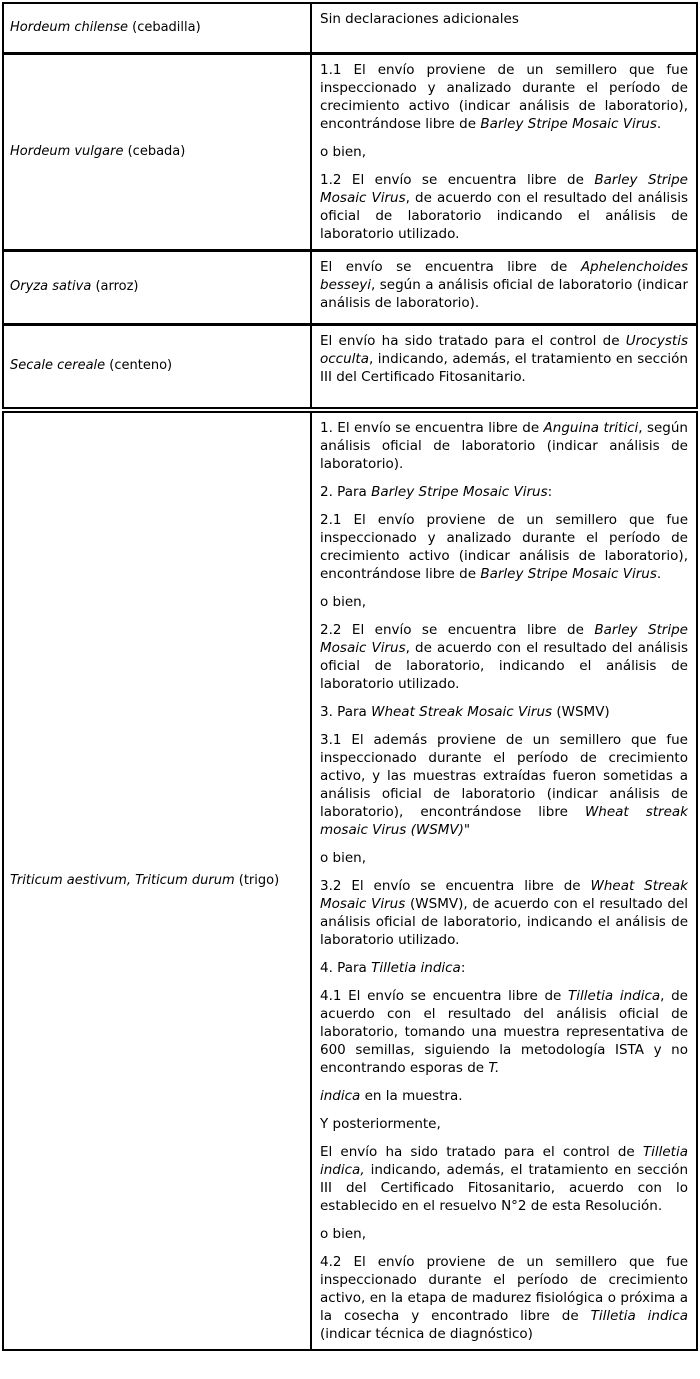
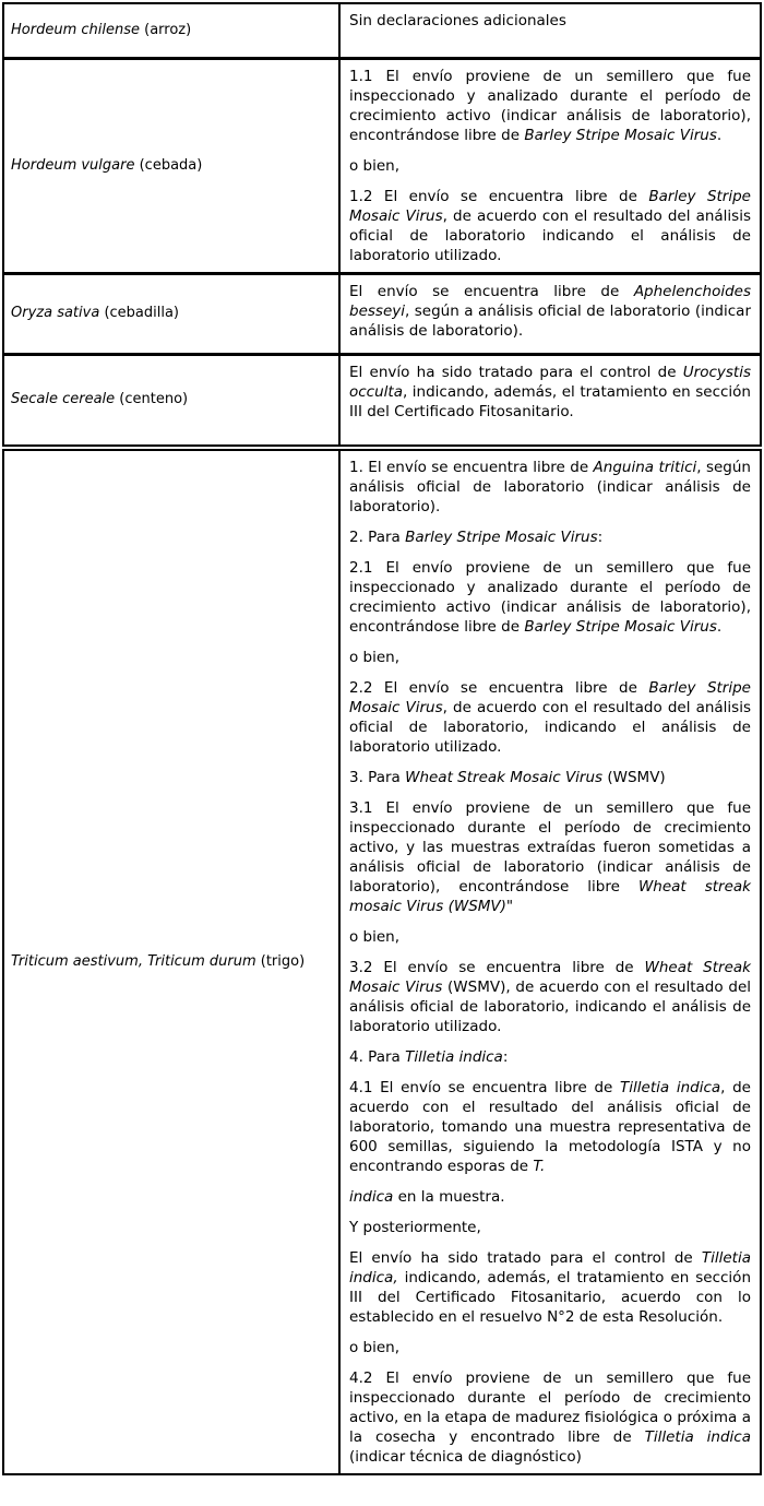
- Hordeum chilense (cebadilla)	Sin declaraciones adicionales
+ Hordeum chilense (arroz)	Sin declaraciones adicionales
  Hordeum vulgare (cebada)	1.1 El envío proviene de un semillero que fue inspeccionado y analizado durante el período de crecimiento activo (indicar análisis de laboratorio), encontrándose libre de Barley Stripe Mosaic Virus.o bien,1.2 El envío se encuentra libre de Barley Stripe Mosaic Virus, de acuerdo con el resultado del análisis oficial de laboratorio indicando el análisis de laboratorio utilizado.
- Oryza sativa (arroz)	El envío se encuentra libre de Aphelenchoides besseyi, según a análisis oficial de laboratorio (indicar análisis de laboratorio).
+ Oryza sativa (cebadilla)	El envío se encuentra libre de Aphelenchoides besseyi, según a análisis oficial de laboratorio (indicar análisis de laboratorio).
  Secale cereale (centeno)	El envío ha sido tratado para el control de Urocystis occulta, indicando, además, el tratamiento en sección III del Certificado Fitosanitario.
- Triticum aestivum, Triticum durum (trigo)	1. El envío se encuentra libre de Anguina tritici, según análisis oficial de laboratorio (indicar análisis de laboratorio).2. Para Barley Stripe Mosaic Virus:2.1 El envío proviene de un semillero que fue inspeccionado y analizado durante el período de crecimiento activo (indicar análisis de laboratorio), encontrándose libre de Barley Stripe Mosaic Virus.o bien,2.2 El envío se encuentra libre de Barley Stripe Mosaic Virus, de acuerdo con el resultado del análisis oficial de laboratorio, indicando el análisis de laboratorio utilizado.3. Para Wheat Streak Mosaic Virus (WSMV)3.1 El además proviene de un semillero que fue inspeccionado durante el período de crecimiento activo, y las muestras extraídas fueron sometidas a análisis oficial de laboratorio (indicar análisis de laboratorio), encontrándose libre Wheat streak mosaic Virus (WSMV)"o bien,3.2 El envío se encuentra libre de Wheat Streak Mosaic Virus (WSMV), de acuerdo con el resultado del análisis oficial de laboratorio, indicando el análisis de laboratorio utilizado.4. Para Tilletia indica:4.1 El envío se encuentra libre de Tilletia indica, de acuerdo con el resultado del análisis oficial de laboratorio, tomando una muestra representativa de 600 semillas, siguiendo la metodología ISTA y no encontrando esporas de T.indica en la muestra.Y posteriormente,El envío ha sido tratado para el control de Tilletia indica, indicando, además, el tratamiento en sección III del Certificado Fitosanitario, acuerdo con lo establecido en el resuelvo N°2 de esta Resolución.o bien,4.2 El envío proviene de un semillero que fue inspeccionado durante el período de crecimiento activo, en la etapa de madurez fisiológica o próxima a la cosecha y encontrado libre de Tilletia indica (indicar técnica de diagnóstico)
+ Triticum aestivum, Triticum durum (trigo)	1. El envío se encuentra libre de Anguina tritici, según análisis oficial de laboratorio (indicar análisis de laboratorio).2. Para Barley Stripe Mosaic Virus:2.1 El envío proviene de un semillero que fue inspeccionado y analizado durante el período de crecimiento activo (indicar análisis de laboratorio), encontrándose libre de Barley Stripe Mosaic Virus.o bien,2.2 El envío se encuentra libre de Barley Stripe Mosaic Virus, de acuerdo con el resultado del análisis oficial de laboratorio, indicando el análisis de laboratorio utilizado.3. Para Wheat Streak Mosaic Virus (WSMV)3.1 El envío proviene de un semillero que fue inspeccionado durante el período de crecimiento activo, y las muestras extraídas fueron sometidas a análisis oficial de laboratorio (indicar análisis de laboratorio), encontrándose libre Wheat streak mosaic Virus (WSMV)"o bien,3.2 El envío se encuentra libre de Wheat Streak Mosaic Virus (WSMV), de acuerdo con el resultado del análisis oficial de laboratorio, indicando el análisis de laboratorio utilizado.4. Para Tilletia indica:4.1 El envío se encuentra libre de Tilletia indica, de acuerdo con el resultado del análisis oficial de laboratorio, tomando una muestra representativa de 600 semillas, siguiendo la metodología ISTA y no encontrando esporas de T.indica en la muestra.Y posteriormente,El envío ha sido tratado para el control de Tilletia indica, indicando, además, el tratamiento en sección III del Certificado Fitosanitario, acuerdo con lo establecido en el resuelvo N°2 de esta Resolución.o bien,4.2 El envío proviene de un semillero que fue inspeccionado durante el período de crecimiento activo, en la etapa de madurez fisiológica o próxima a la cosecha y encontrado libre de Tilletia indica (indicar técnica de diagnóstico)
